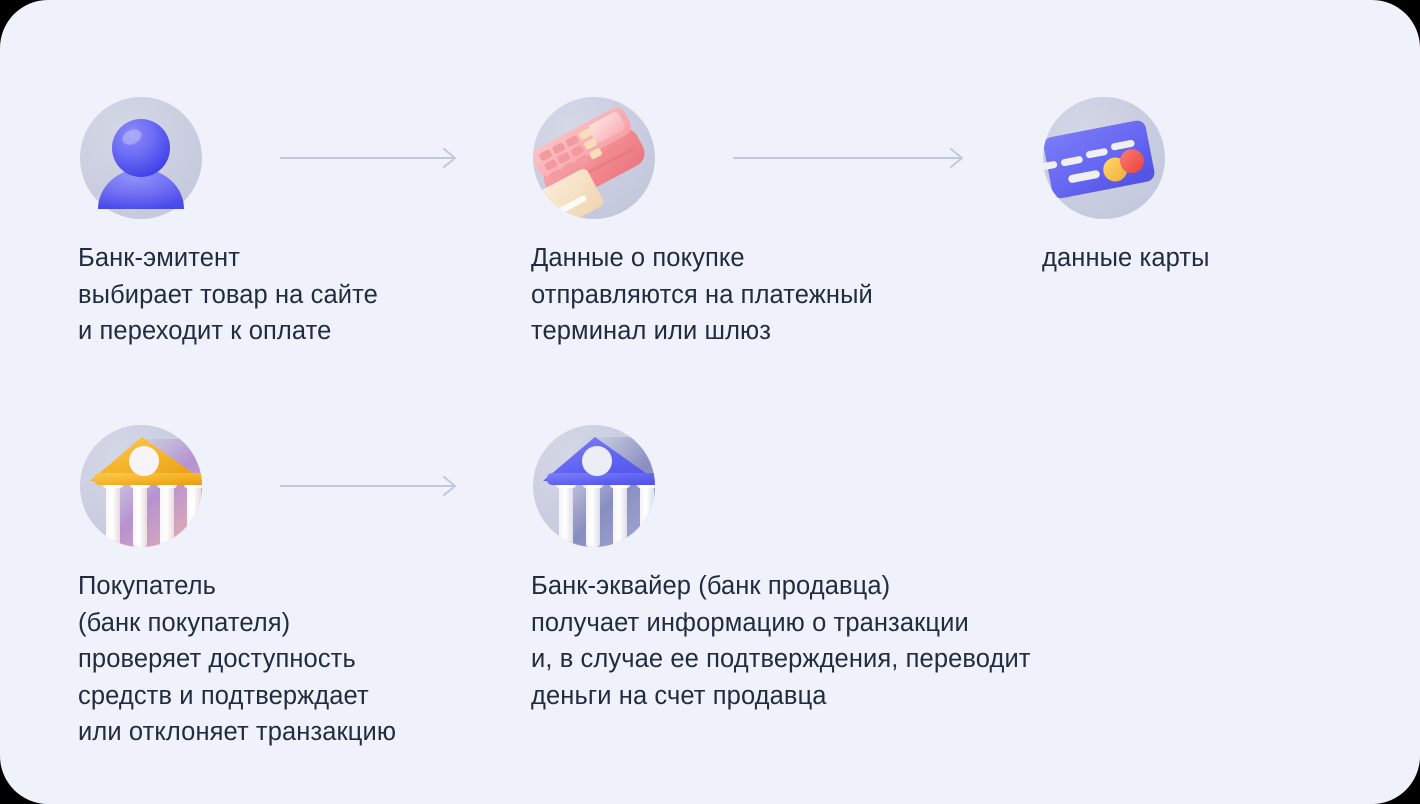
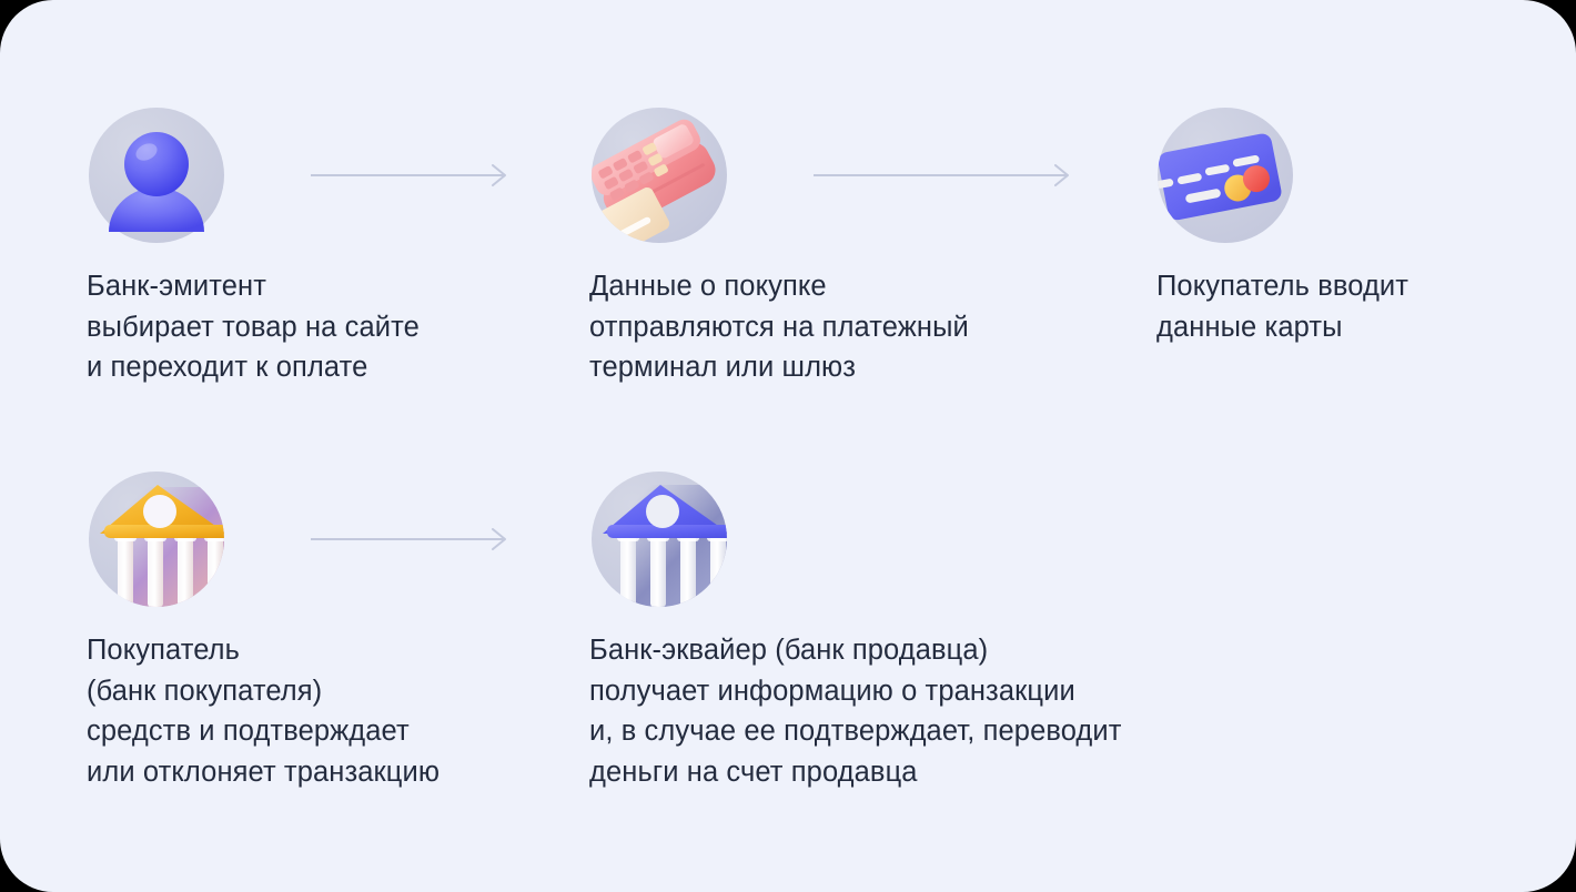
  Банк-эмитент
  выбирает товар на сайте
  и переходит к оплате
  Данные о покупке
  отправляются на платежный
  терминал или шлюз
+ Покупатель вводит
  данные карты
  Покупатель
  (банк покупателя)
- проверяет доступность
  средств и подтверждает
  или отклоняет транзакцию
  Банк-эквайер (банк продавца)
  получает информацию о транзакции
- и, в случае ее подтверждения, переводит
+ и, в случае ее подтверждает, переводит
  деньги на счет продавца
